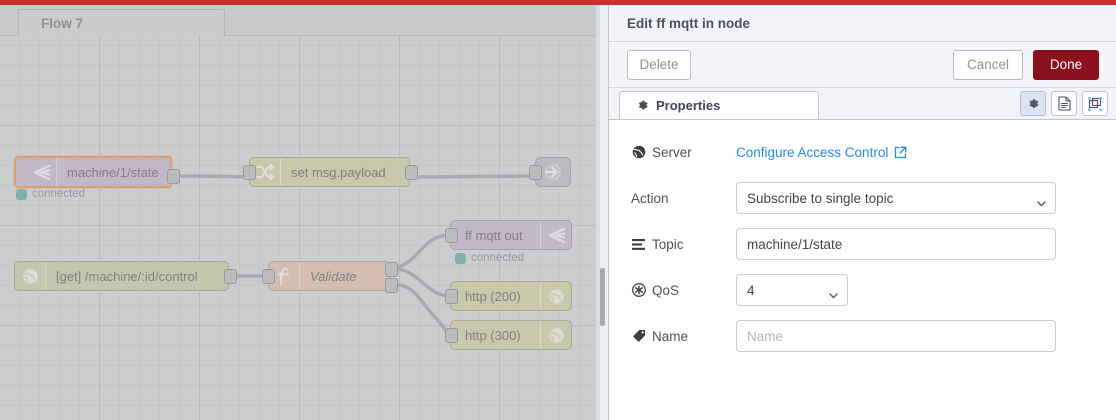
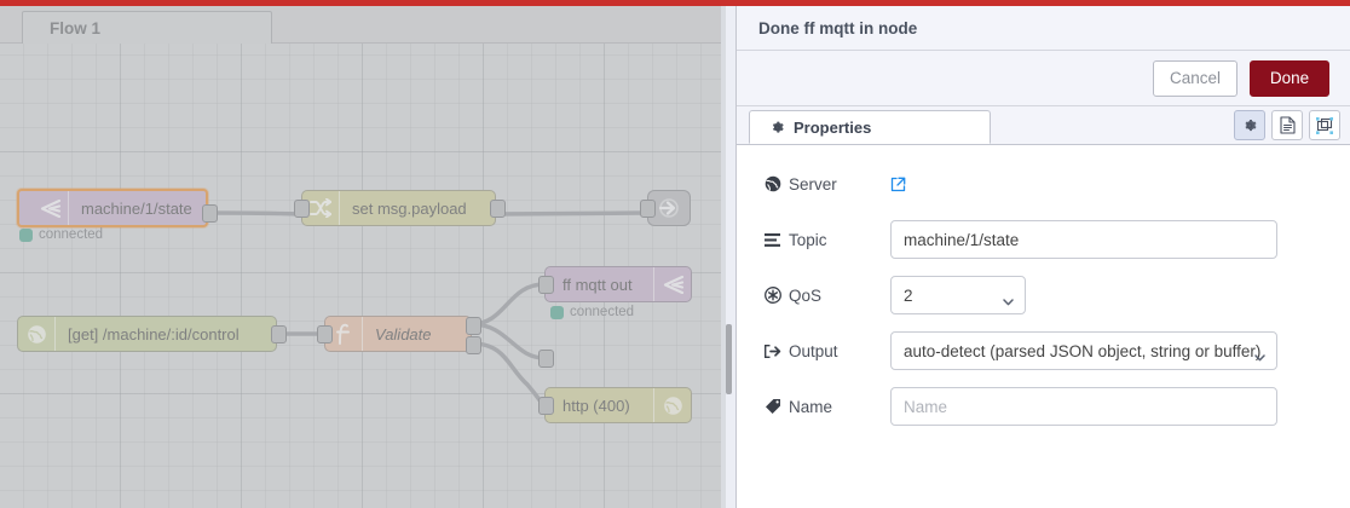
- Flow 7
+ Flow 1
  machine/1/state
  connected
  set msg.payload
  [get] /machine/:id/control
  Validate
  ff mqtt out
  connected
- http (200)
- http (300)
+ http (400)
- Edit ff mqtt in node
+ Done ff mqtt in node
- Delete
  Cancel
  Done
  Properties
  Server
- Configure Access Control
- Action
- Subscribe to single topic
  Topic
  machine/1/state
  QoS
- 4
+ 2
+ Output
+ auto-detect (parsed JSON object, string or buffer)
  Name
  Name
